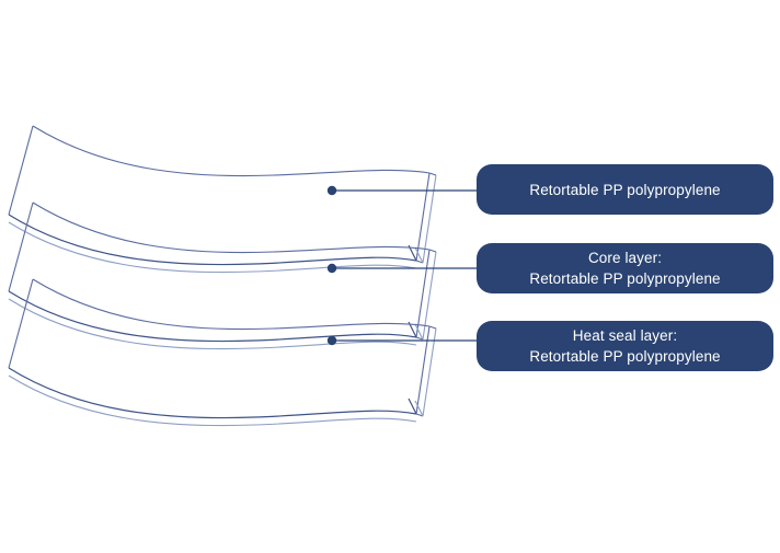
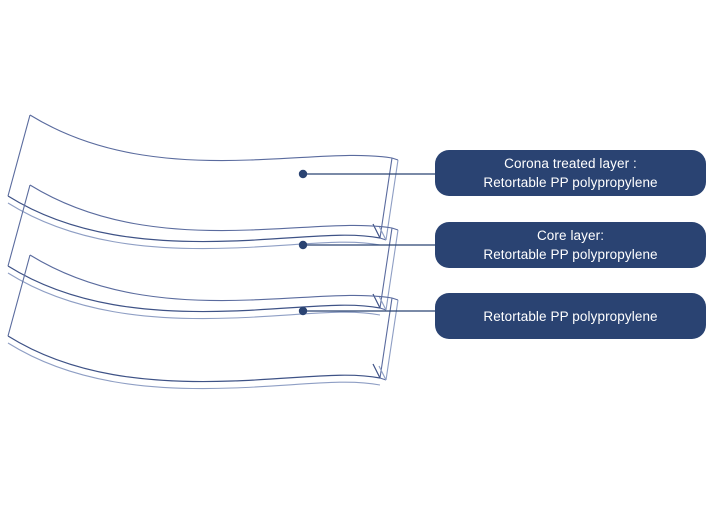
+ Corona treated layer :
  Retortable PP polypropylene
  Core layer:
  Retortable PP polypropylene
- Heat seal layer:
  Retortable PP polypropylene
